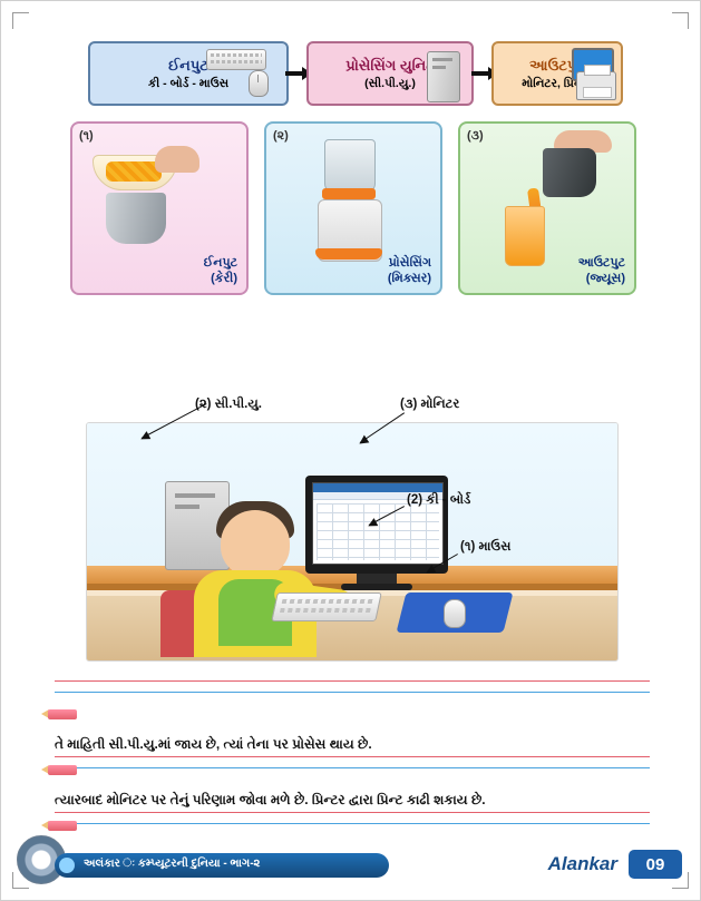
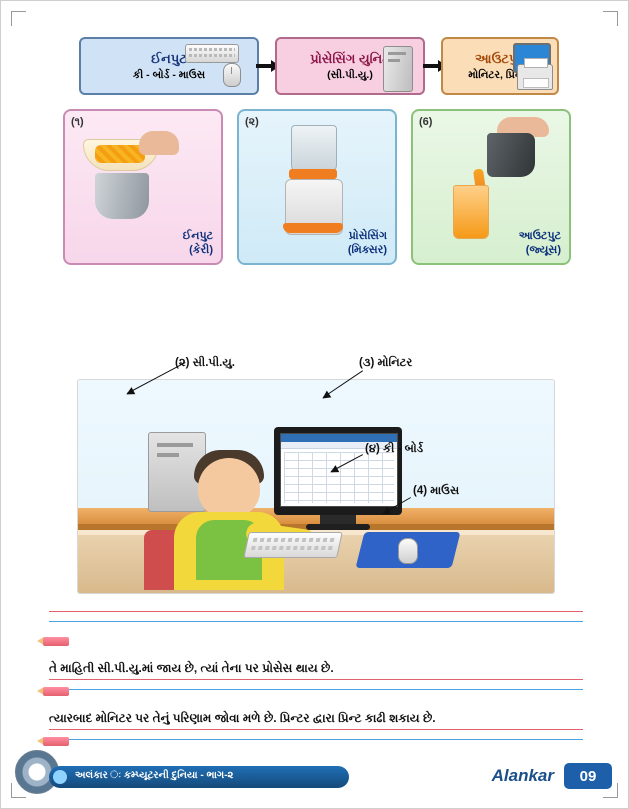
  ઈનપુટ
  કી - બોર્ડ - માઉસ
  પ્રોસેસિંગ યુનિ
  (સી.પી.યુ.)
  મોનિટર, પ્રિ
  (૧)
  ઈનપુટ
  (કેરી)
  (૨)
  પ્રોસેસિંગ
  (મિક્સર)
- (૩)
+ (6)
  આઉટપુટ
  (જ્યૂસ)
  () સી.પી.યુ.
  (૩) મોનિટર
- (2) કી - બોર્ડ
+ (૪) કી - બોર્ડ
- (૧) માઉસ
+ (4) માઉસ
  તે માહિતી સી.પી.યુ.માં જાય છે, ત્યાં તેના પર પ્રોસેસ થાય છે.
  ત્યારબાદ મોનિટર પર તેનું પરિણામ જોવા મળે છે. પ્રિન્ટર દ્વારા પ્રિન્ટ કાઢી શકાય છે.
  અલંકાર ઃ કમ્પ્યૂટરની દુનિયા - ભાગ-૨
  Alankar
  09
